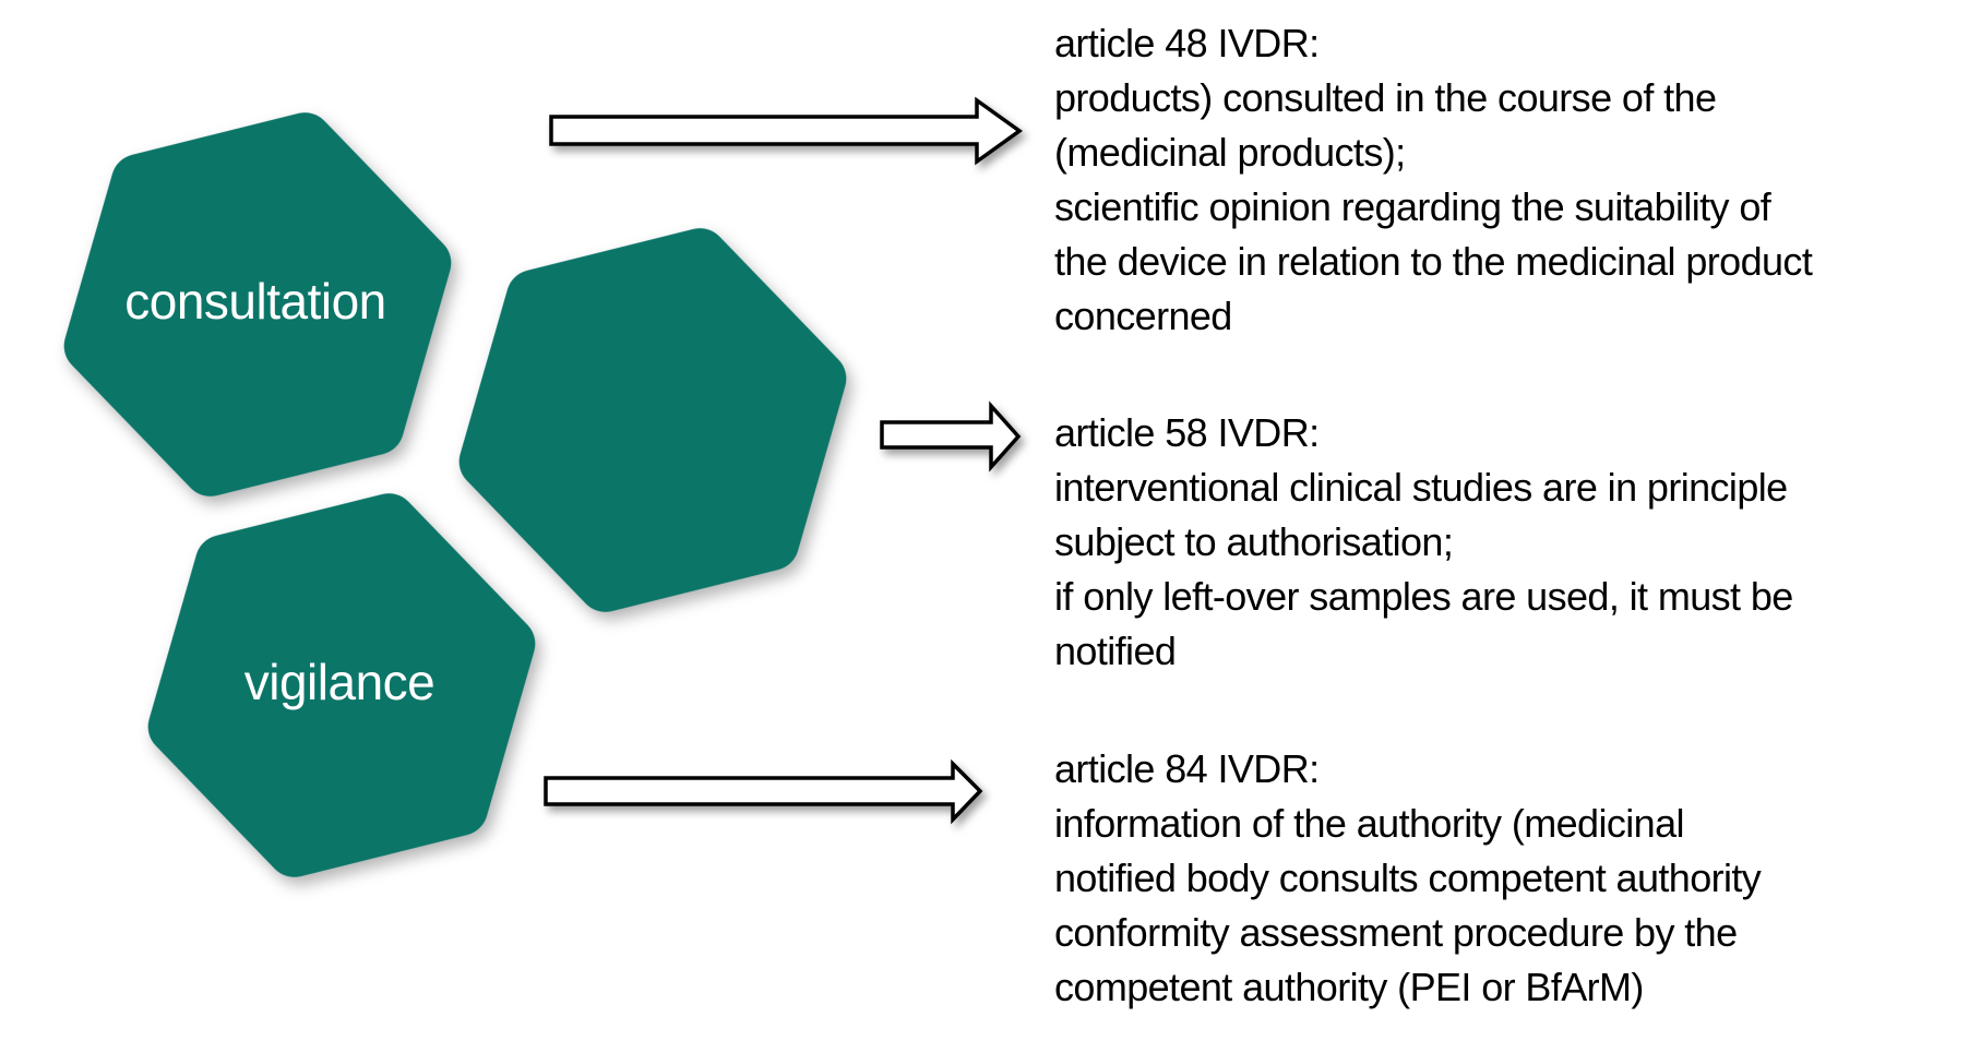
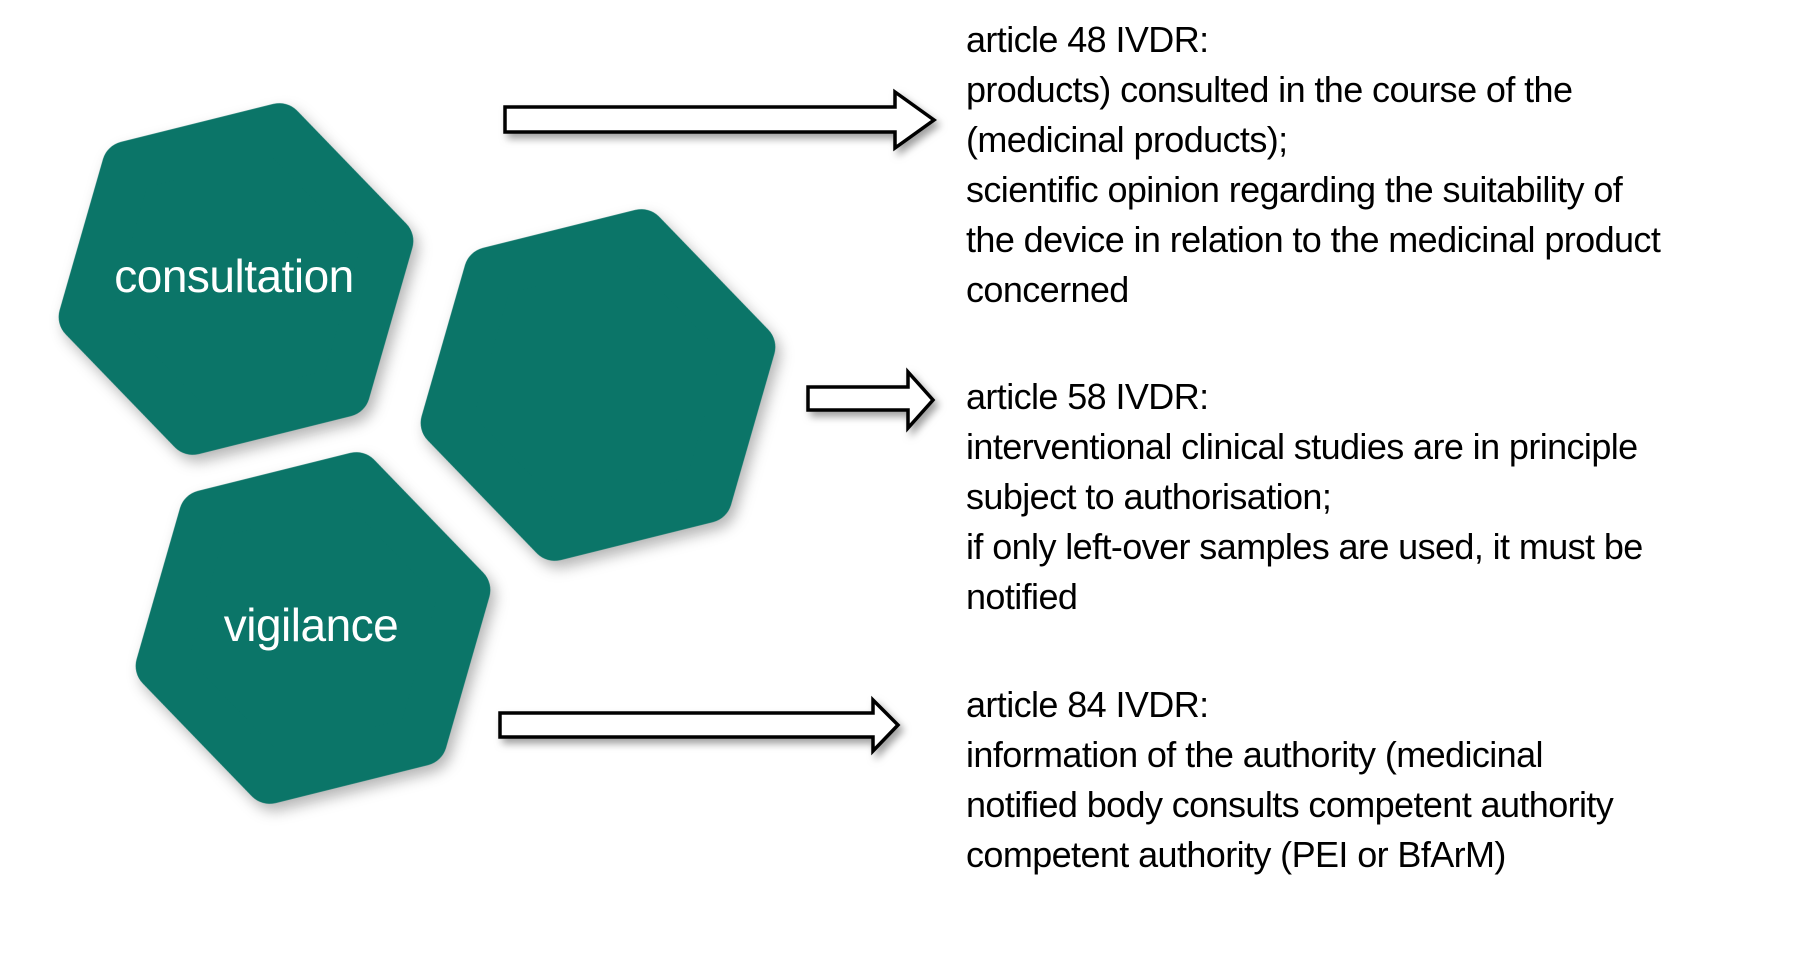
  consultation
  vigilance
  article 48 IVDR:
  products) consulted in the course of the
  (medicinal products);
  scientific opinion regarding the suitability of
  the device in relation to the medicinal product
  concerned
  article 58 IVDR:
  interventional clinical studies are in principle
  subject to authorisation;
  if only left-over samples are used, it must be
  notified
  article 84 IVDR:
  information of the authority (medicinal
  notified body consults competent authority
- conformity assessment procedure by the
  competent authority (PEI or BfArM)
